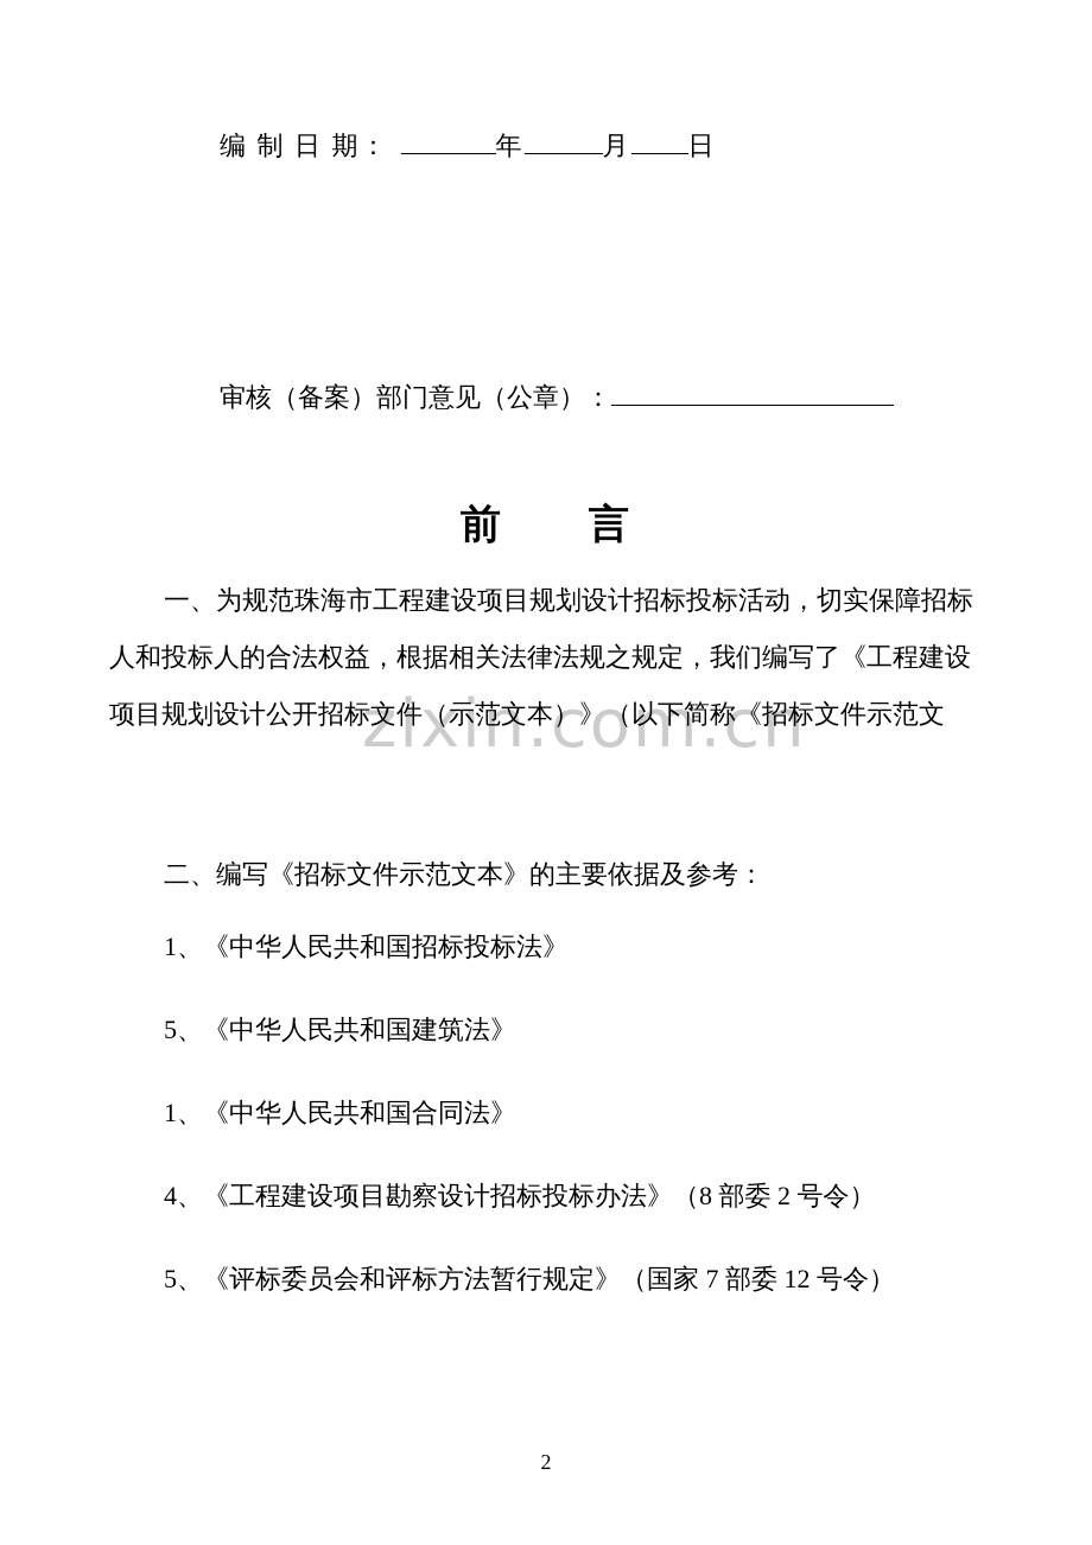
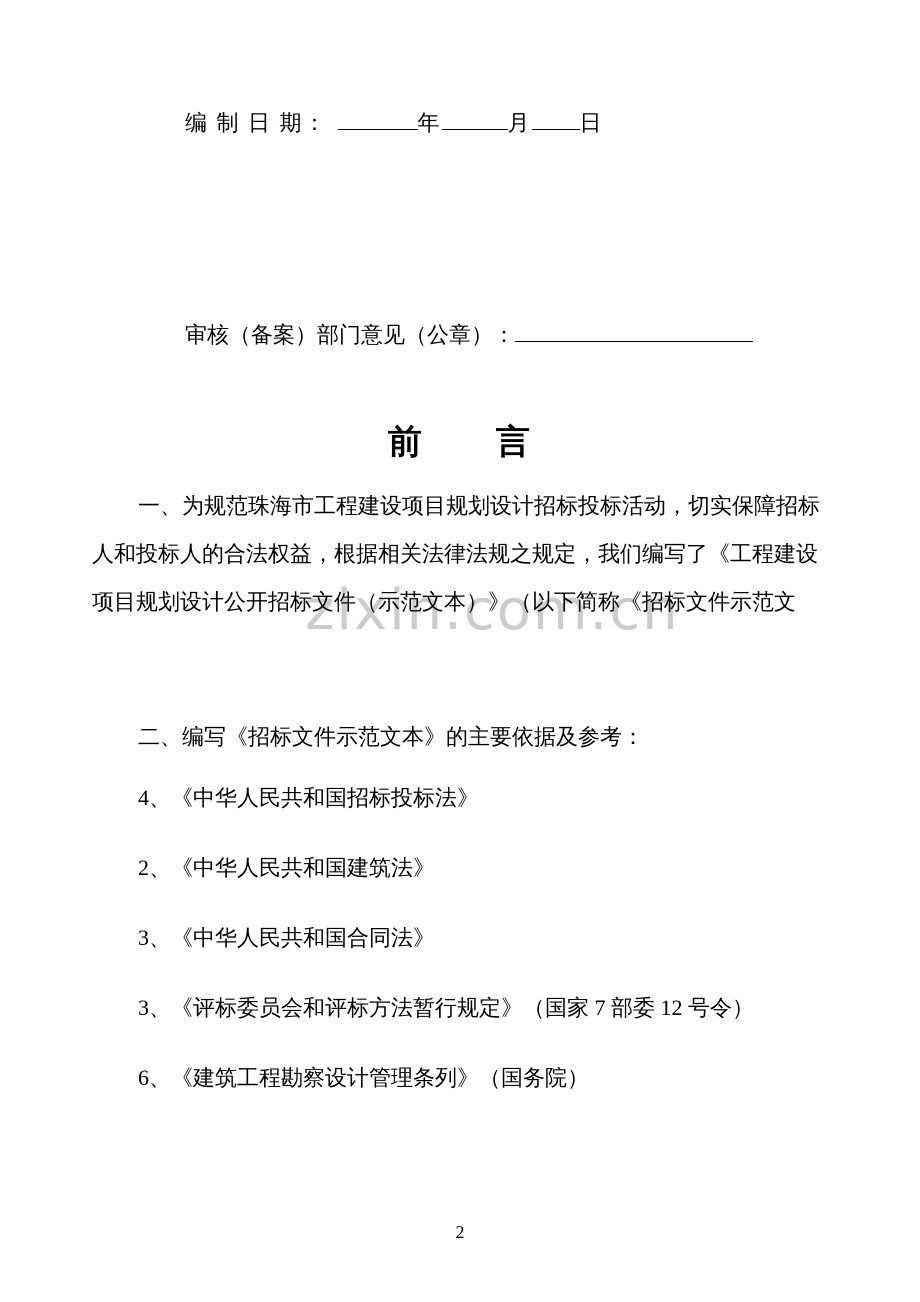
  zixin.com.cn
  编 制 日 期： 年 月 日
  审核（备案）部门意见（公章）：
  前 言
  一、为规范珠海市工程建设项目规划设计招标投标活动，切实保障招标
  人和投标人的合法权益，根据相关法律法规之规定，我们编写了《工程建设
  项目规划设计公开招标文件（示范文本）》（以下简称《招标文件示范文
  二、编写《招标文件示范文本》的主要依据及参考：
- 1、《中华人民共和国招标投标法》
+ 4、《中华人民共和国招标投标法》
- 5、《中华人民共和国建筑法》
+ 2、《中华人民共和国建筑法》
- 1、《中华人民共和国合同法》
+ 3、《中华人民共和国合同法》
- 4、《工程建设项目勘察设计招标投标办法》（8 部委 2 号令）
- 5、《评标委员会和评标方法暂行规定》（国家 7 部委 12 号令）
+ 3、《评标委员会和评标方法暂行规定》（国家 7 部委 12 号令）
+ 6、《建筑工程勘察设计管理条列》（国务院）
  2
